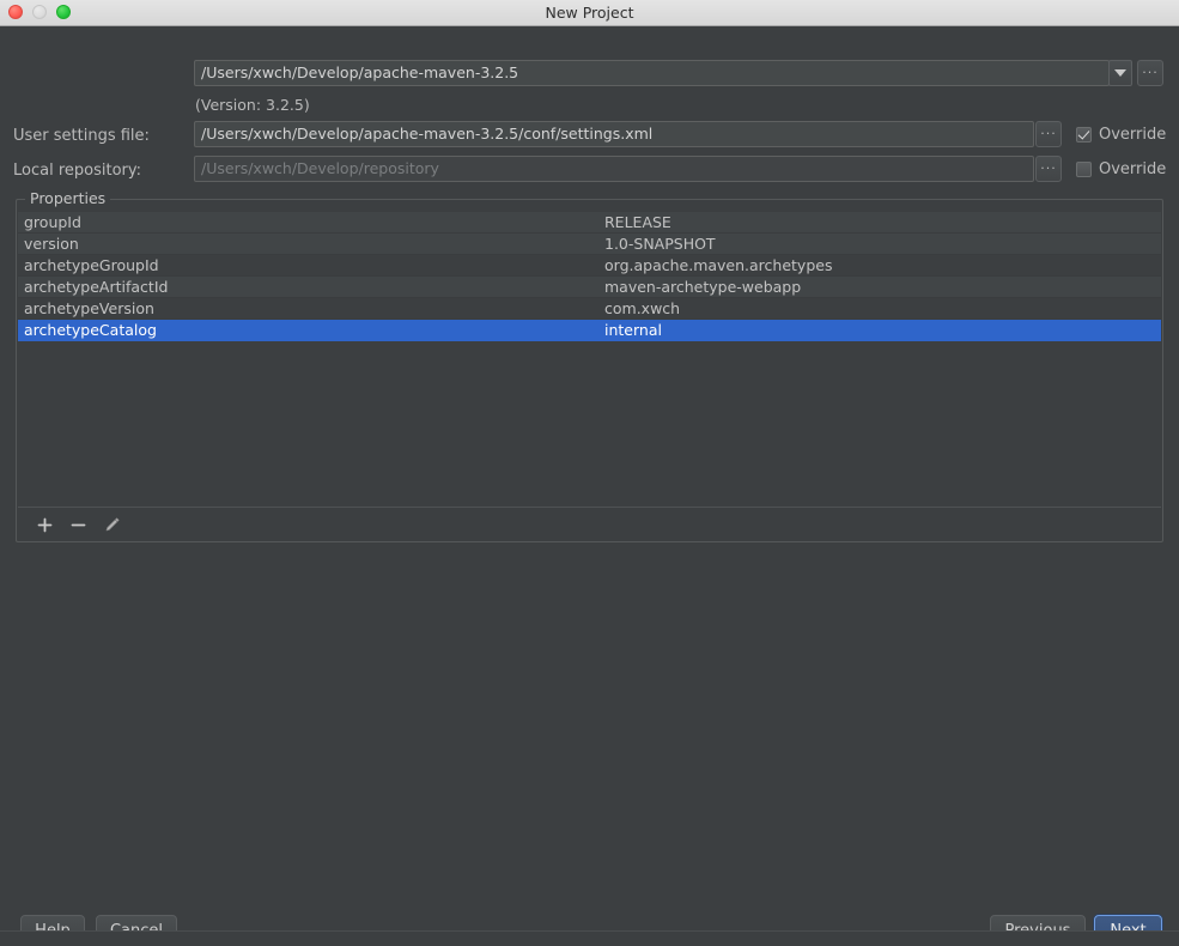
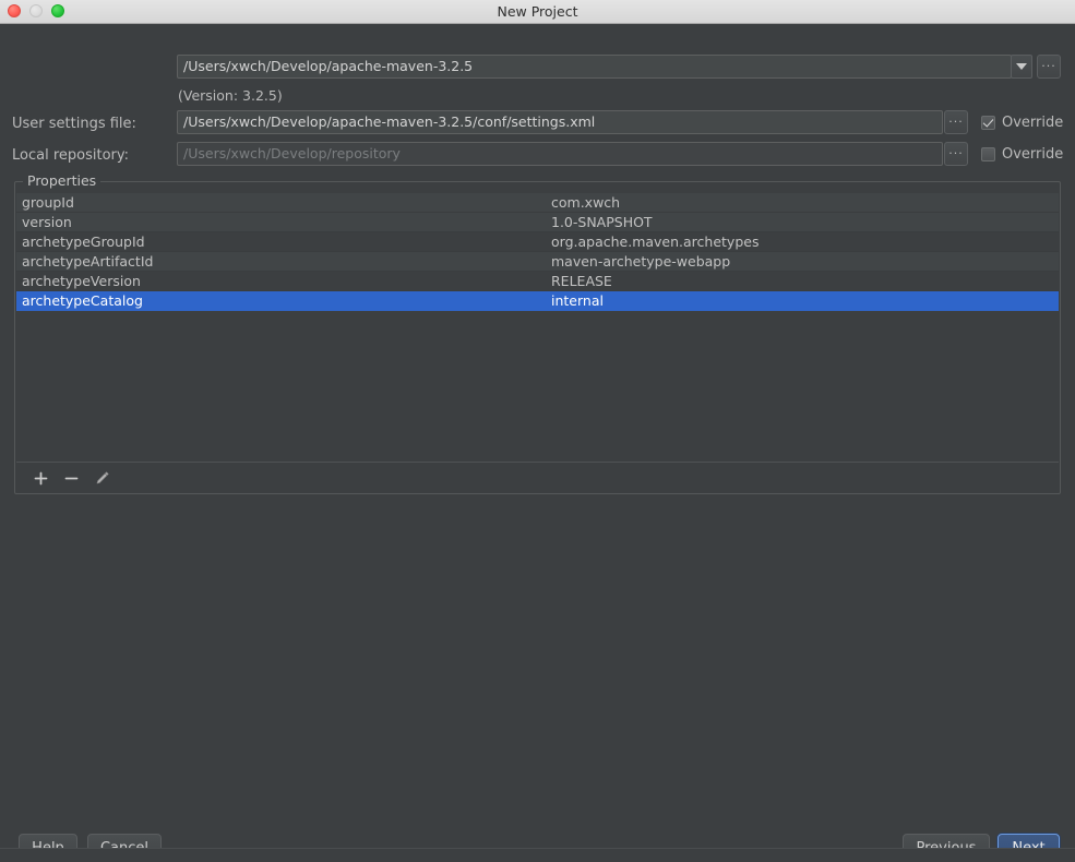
  New Project
  /Users/xwch/Develop/apache-maven-3.2.5
  ...
  (Version: 3.2.5)
  User settings file:
  /Users/xwch/Develop/apache-maven-3.2.5/conf/settings.xml
  ...
  Override
  Local repository:
  /Users/xwch/Develop/repository
  ...
  Override
  Properties
- groupId	RELEASE
+ groupId	com.xwch
  version	1.0-SNAPSHOT
  archetypeGroupId	org.apache.maven.archetypes
  archetypeArtifactId	maven-archetype-webapp
- archetypeVersion	com.xwch
+ archetypeVersion	RELEASE
  archetypeCatalog	internal
